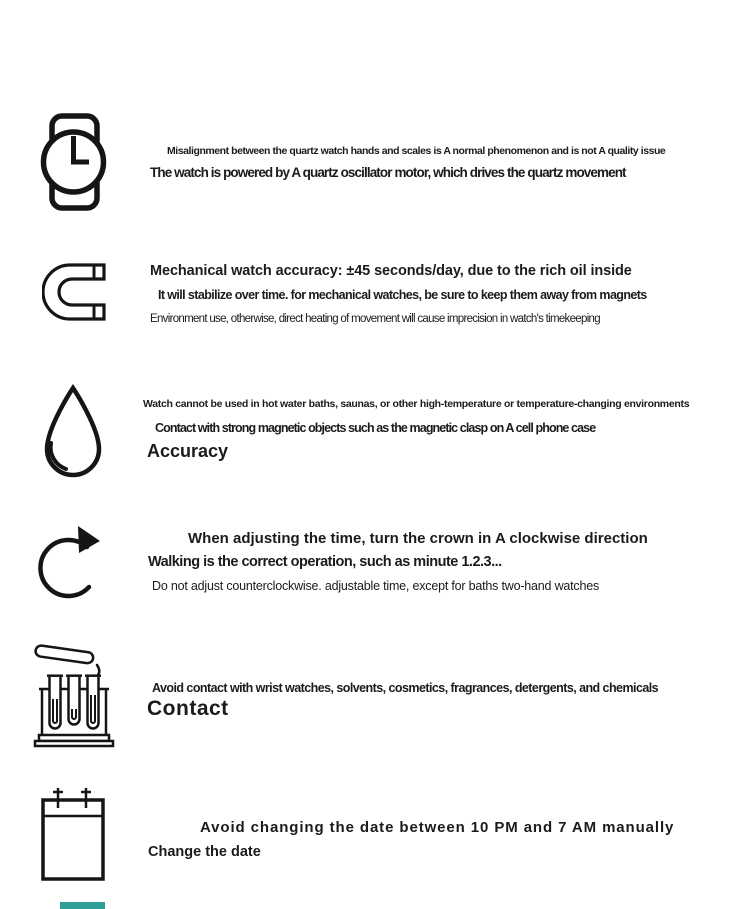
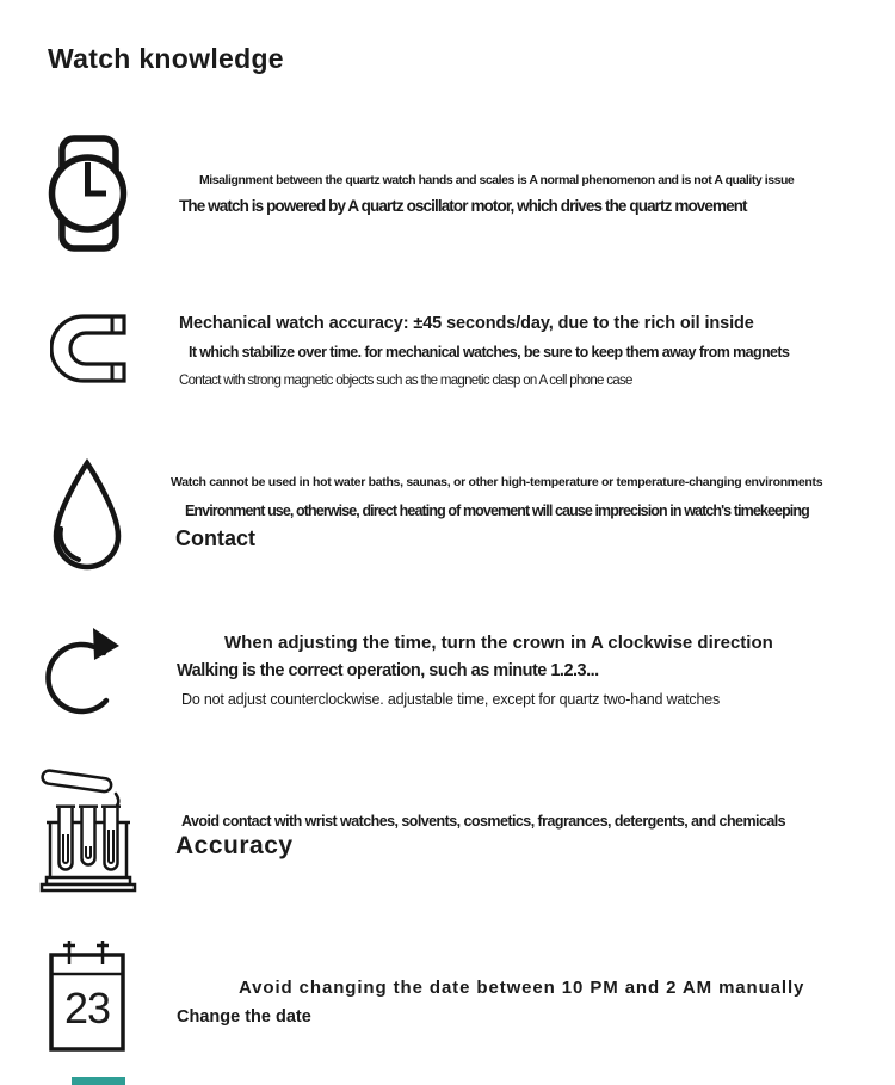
+ Watch knowledge
  Misalignment between the quartz watch hands and scales is A normal phenomenon and is not A quality issue
  The watch is powered by A quartz oscillator motor, which drives the quartz movement
  Mechanical watch accuracy: ±45 seconds/day, due to the rich oil inside
- It will stabilize over time. for mechanical watches, be sure to keep them away from magnets
+ It which stabilize over time. for mechanical watches, be sure to keep them away from magnets
- Environment use, otherwise, direct heating of movement will cause imprecision in watch's timekeeping
+ Contact with strong magnetic objects such as the magnetic clasp on A cell phone case
  Watch cannot be used in hot water baths, saunas, or other high-temperature or temperature-changing environments
- Contact with strong magnetic objects such as the magnetic clasp on A cell phone case
+ Environment use, otherwise, direct heating of movement will cause imprecision in watch's timekeeping
- Accuracy
+ Contact
  When adjusting the time, turn the crown in A clockwise direction
  Walking is the correct operation, such as minute 1.2.3...
- Do not adjust counterclockwise. adjustable time, except for baths two-hand watches
+ Do not adjust counterclockwise. adjustable time, except for quartz two-hand watches
  Avoid contact with wrist watches, solvents, cosmetics, fragrances, detergents, and chemicals
- Contact
+ Accuracy
+ 23
- Avoid changing the date between 10 PM and 7 AM manually
+ Avoid changing the date between 10 PM and 2 AM manually
  Change the date
